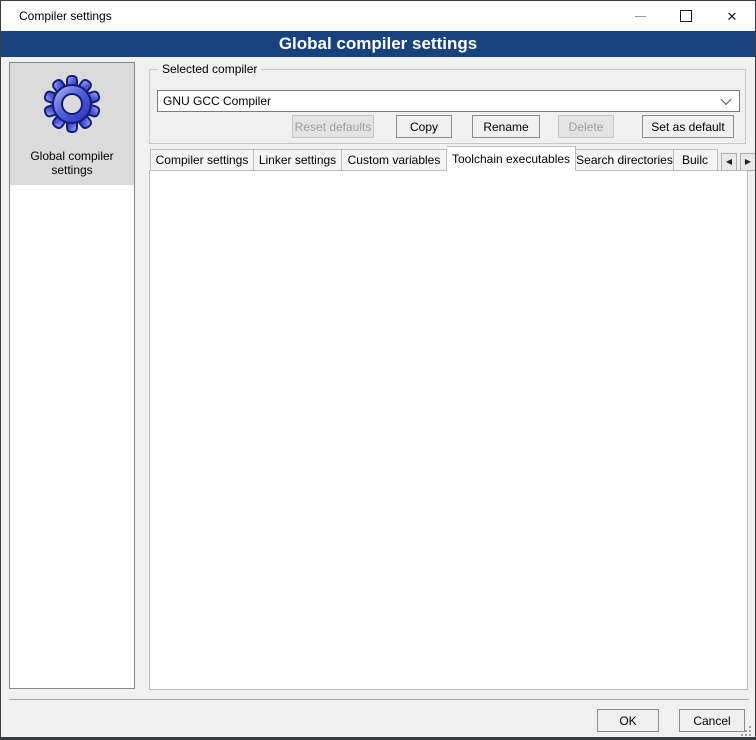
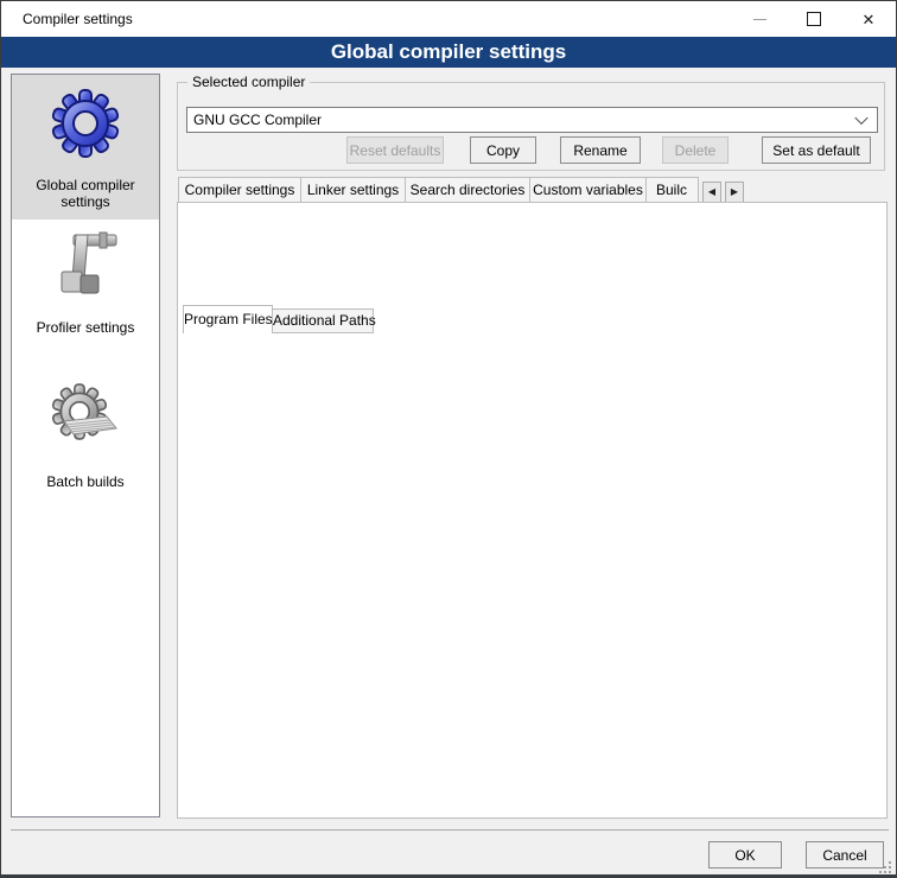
  Compiler settings
  ✕
  Global compiler settings
  Global compiler settings
+ Profiler settings
+ Batch builds
  Selected compiler
  GNU GCC Compiler
  Reset defaults
  Copy
  Rename
  Delete
  Set as default
  Compiler settings
  Linker settings
- Custom variables
+ Search directories
- Toolchain executables
- Search directories
+ Custom variables
  Builc
  ◀
  ▶
+ Program Files
+ Additional Paths
  OK
  Cancel
